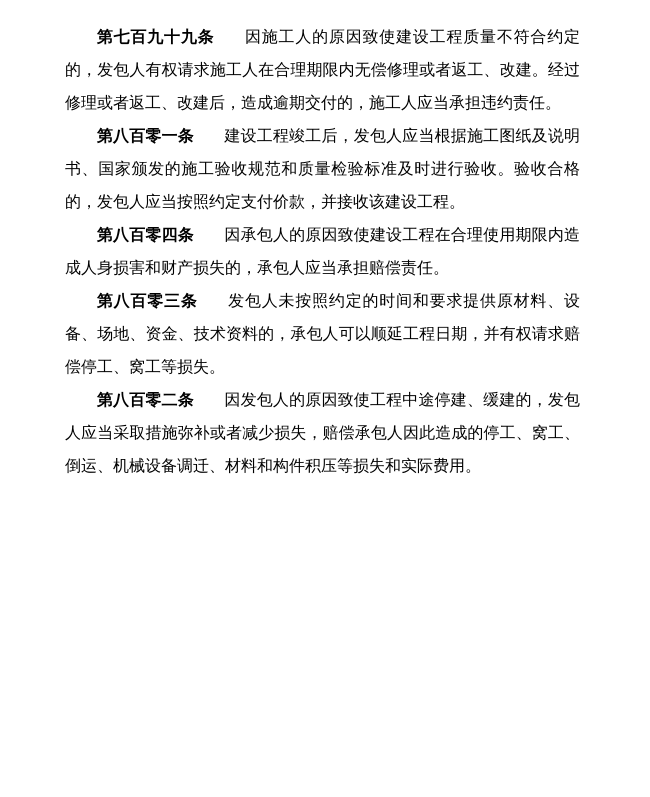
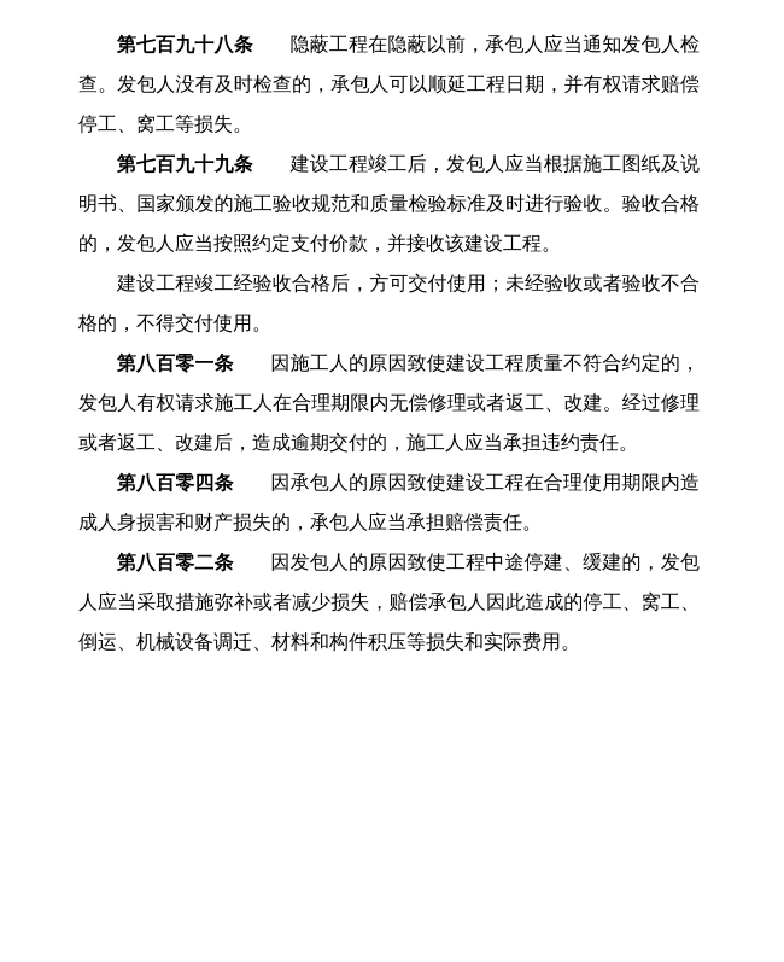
+ 第七百九十八条 隐蔽工程在隐蔽以前，承包人应当通知发包人检查。发包人没有及时检查的，承包人可以顺延工程日期，并有权请求赔偿停工、窝工等损失。
- 第七百九十九条 因施工人的原因致使建设工程质量不符合约定的，发包人有权请求施工人在合理期限内无偿修理或者返工、改建。经过修理或者返工、改建后，造成逾期交付的，施工人应当承担违约责任。
+ 第七百九十九条 建设工程竣工后，发包人应当根据施工图纸及说明书、国家颁发的施工验收规范和质量检验标准及时进行验收。验收合格的，发包人应当按照约定支付价款，并接收该建设工程。
+ 建设工程竣工经验收合格后，方可交付使用；未经验收或者验收不合格的，不得交付使用。
- 第八百零一条 建设工程竣工后，发包人应当根据施工图纸及说明书、国家颁发的施工验收规范和质量检验标准及时进行验收。验收合格的，发包人应当按照约定支付价款，并接收该建设工程。
+ 第八百零一条 因施工人的原因致使建设工程质量不符合约定的，发包人有权请求施工人在合理期限内无偿修理或者返工、改建。经过修理或者返工、改建后，造成逾期交付的，施工人应当承担违约责任。
  第八百零四条 因承包人的原因致使建设工程在合理使用期限内造成人身损害和财产损失的，承包人应当承担赔偿责任。
- 第八百零三条 发包人未按照约定的时间和要求提供原材料、设备、场地、资金、技术资料的，承包人可以顺延工程日期，并有权请求赔偿停工、窝工等损失。
  第八百零二条 因发包人的原因致使工程中途停建、缓建的，发包人应当采取措施弥补或者减少损失，赔偿承包人因此造成的停工、窝工、倒运、机械设备调迁、材料和构件积压等损失和实际费用。
